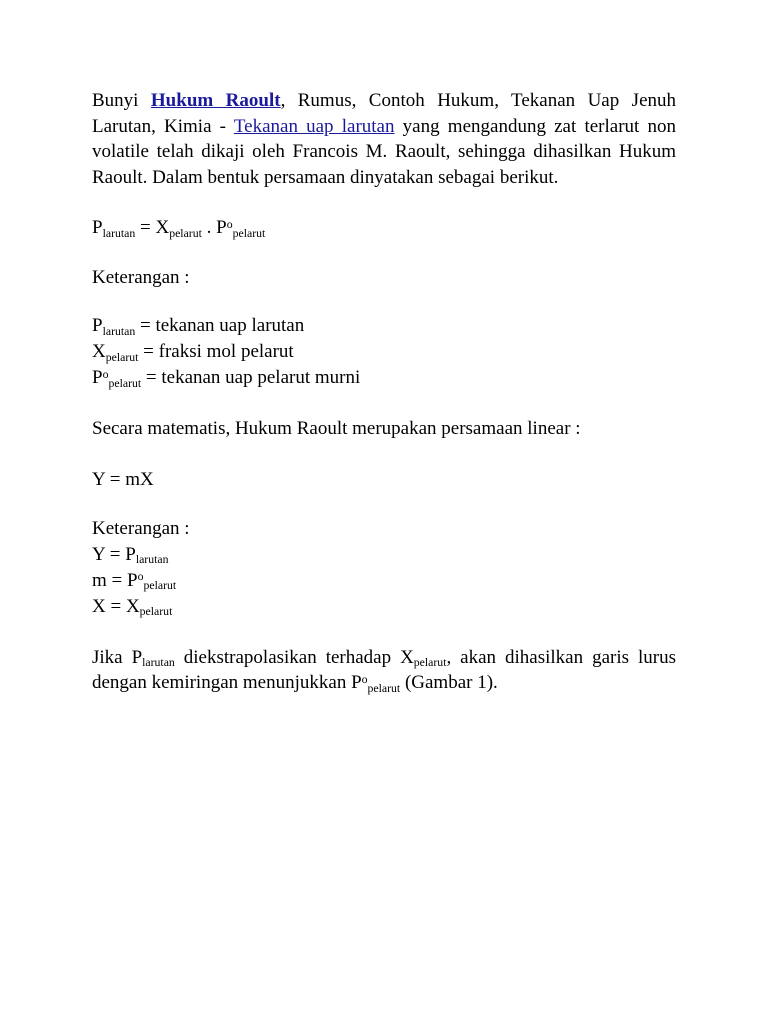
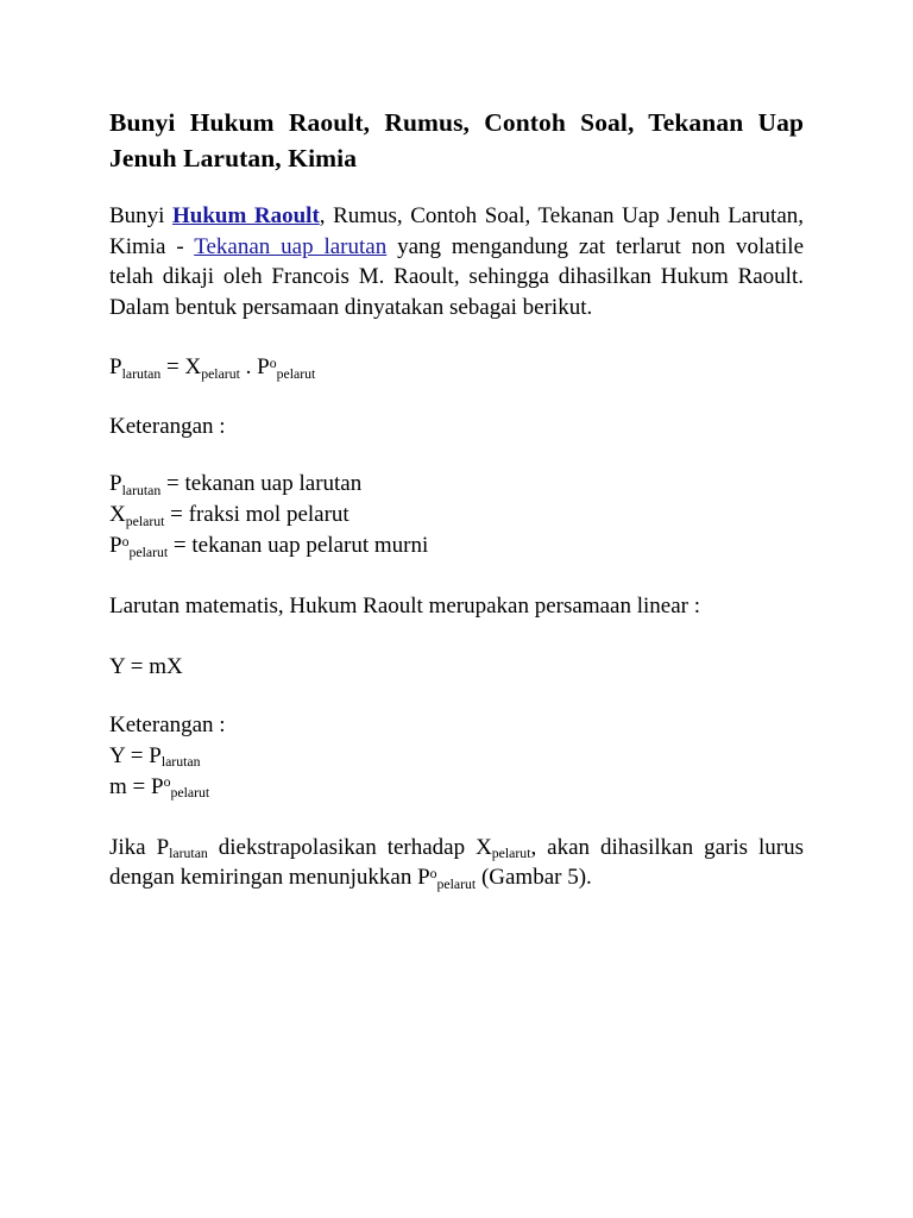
+ Bunyi Hukum Raoult, Rumus, Contoh Soal, Tekanan Uap Jenuh Larutan, Kimia
- Bunyi Hukum Raoult, Rumus, Contoh Hukum, Tekanan Uap Jenuh Larutan, Kimia - Tekanan uap larutan yang mengandung zat terlarut non volatile telah dikaji oleh Francois M. Raoult, sehingga dihasilkan Hukum Raoult. Dalam bentuk persamaan dinyatakan sebagai berikut.
+ Bunyi Hukum Raoult, Rumus, Contoh Soal, Tekanan Uap Jenuh Larutan, Kimia - Tekanan uap larutan yang mengandung zat terlarut non volatile telah dikaji oleh Francois M. Raoult, sehingga dihasilkan Hukum Raoult. Dalam bentuk persamaan dinyatakan sebagai berikut.
  Plarutan = Xpelarut . Popelarut
  Keterangan :
  Plarutan = tekanan uap larutan
  Xpelarut = fraksi mol pelarut
  Popelarut = tekanan uap pelarut murni
- Secara matematis, Hukum Raoult merupakan persamaan linear :
+ Larutan matematis, Hukum Raoult merupakan persamaan linear :
  Y = mX
  Keterangan :
  Y = Plarutan
  m = Popelarut
- X = Xpelarut
- Jika Plarutan diekstrapolasikan terhadap Xpelarut, akan dihasilkan garis lurus dengan kemiringan menunjukkan Popelarut (Gambar 1).
+ Jika Plarutan diekstrapolasikan terhadap Xpelarut, akan dihasilkan garis lurus dengan kemiringan menunjukkan Popelarut (Gambar 5).
